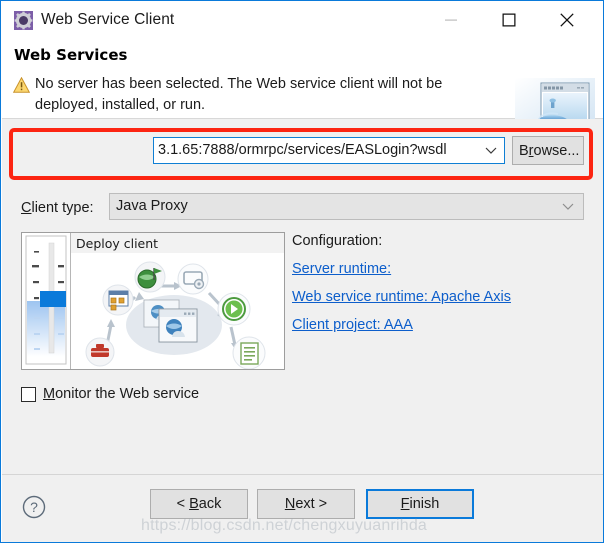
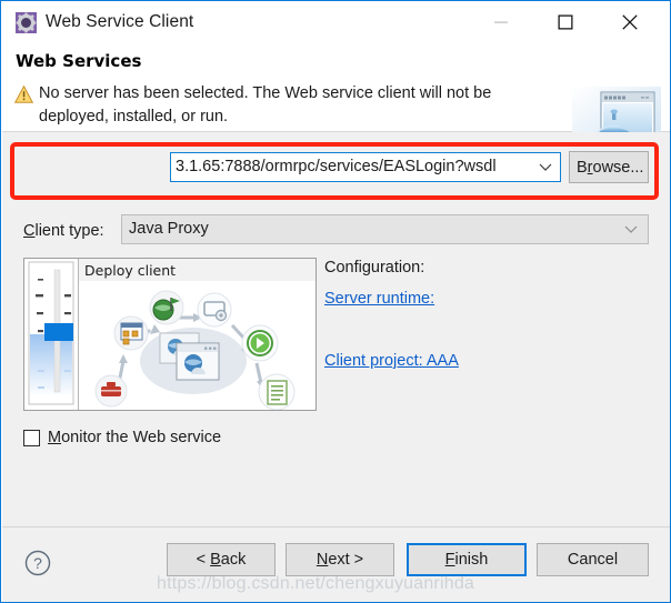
  Web Service Client
  Web Services
  No server has been selected. The Web service client will not be deployed, installed, or run.
  3.1.65:7888/ormrpc/services/EASLogin?wsdl
  Browse...
  Client type:
  Java Proxy
  Deploy client
  Configuration:
  Server runtime:
- Web service runtime: Apache Axis
  Client project: AAA
  Monitor the Web service
  ?
  < Back
  Next >
  Finish
+ Cancel
  https://blog.csdn.net/chengxuyuanrihda
